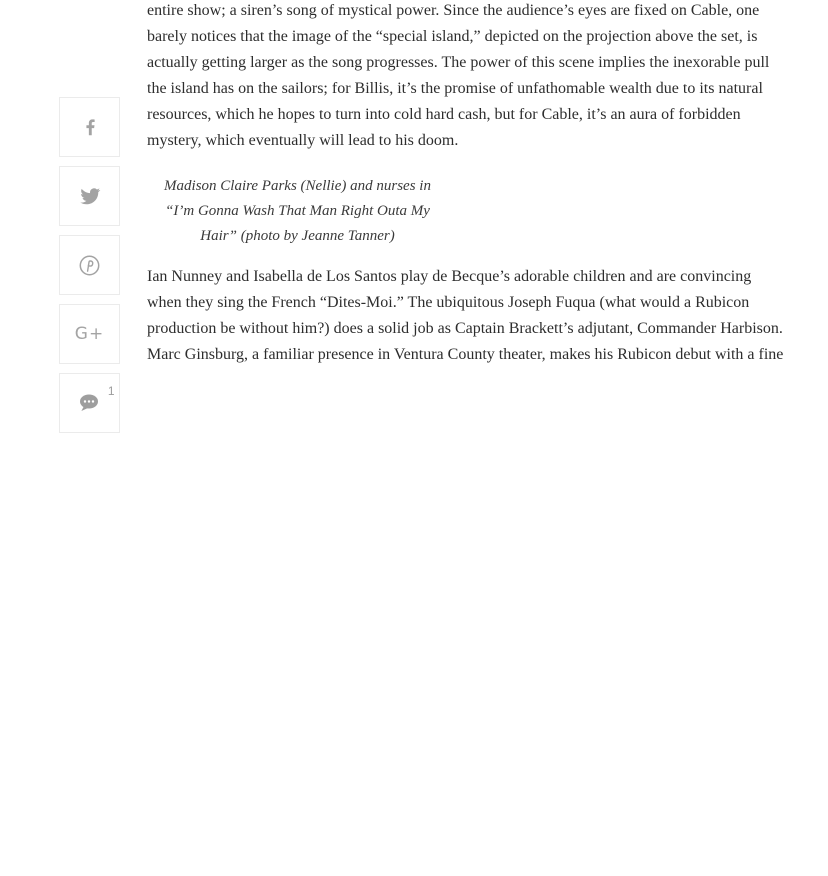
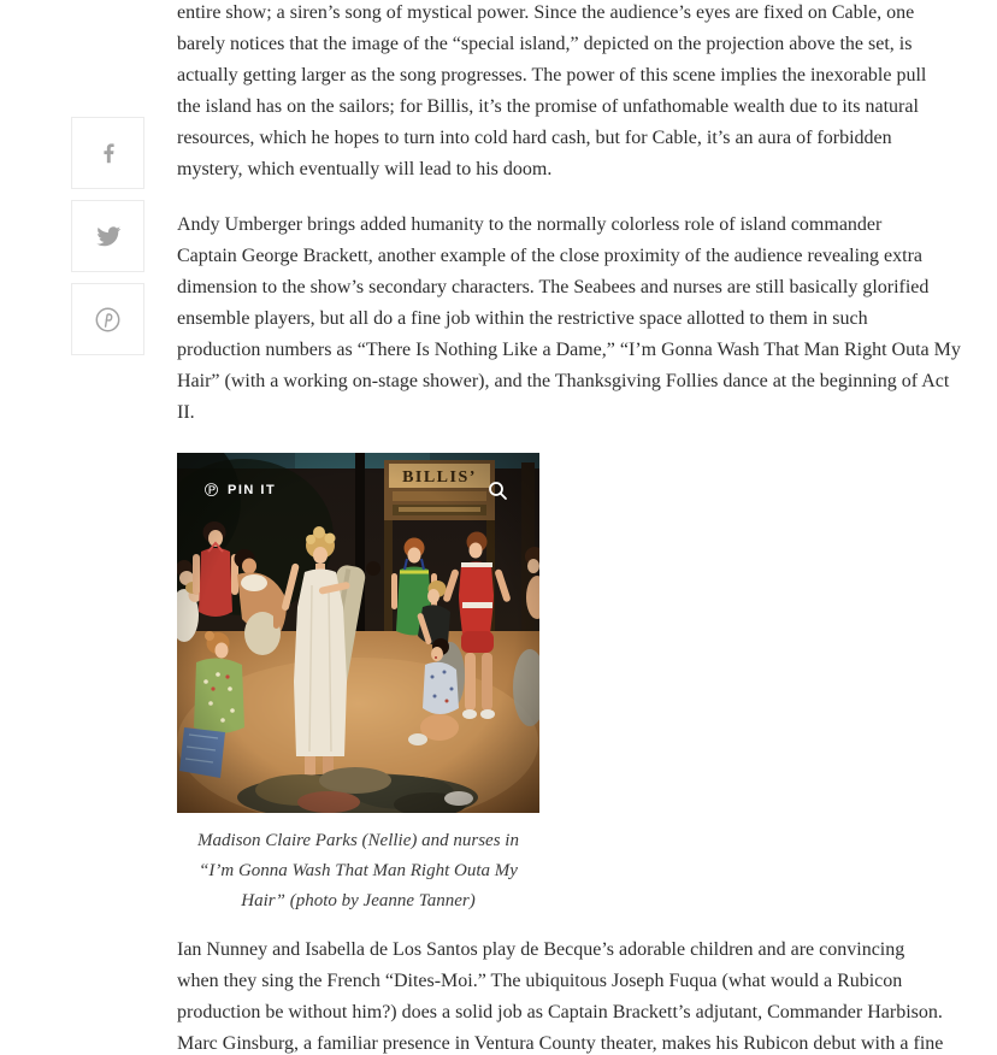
- G+
- 1
  entire show; a siren’s song of mystical power. Since the audience’s eyes are fixed on Cable, one
  barely notices that the image of the “special island,” depicted on the projection above the set, is
  actually getting larger as the song progresses. The power of this scene implies the inexorable pull
  the island has on the sailors; for Billis, it’s the promise of unfathomable wealth due to its natural
  resources, which he hopes to turn into cold hard cash, but for Cable, it’s an aura of forbidden
  mystery, which eventually will lead to his doom.
+ Andy Umberger brings added humanity to the normally colorless role of island commander
+ Captain George Brackett, another example of the close proximity of the audience revealing extra
+ dimension to the show’s secondary characters. The Seabees and nurses are still basically glorified
+ ensemble players, but all do a fine job within the restrictive space allotted to them in such
+ production numbers as “There Is Nothing Like a Dame,” “I’m Gonna Wash That Man Right Outa My
+ Hair” (with a working on-stage shower), and the Thanksgiving Follies dance at the beginning of Act
+ II.
+ ℗
+ PIN IT
  Madison Claire Parks (Nellie) and nurses in
  “I’m Gonna Wash That Man Right Outa My
  Hair” (photo by Jeanne Tanner)
  Ian Nunney and Isabella de Los Santos play de Becque’s adorable children and are convincing
  when they sing the French “Dites-Moi.” The ubiquitous Joseph Fuqua (what would a Rubicon
  production be without him?) does a solid job as Captain Brackett’s adjutant, Commander Harbison.
  Marc Ginsburg, a familiar presence in Ventura County theater, makes his Rubicon debut with a fine
